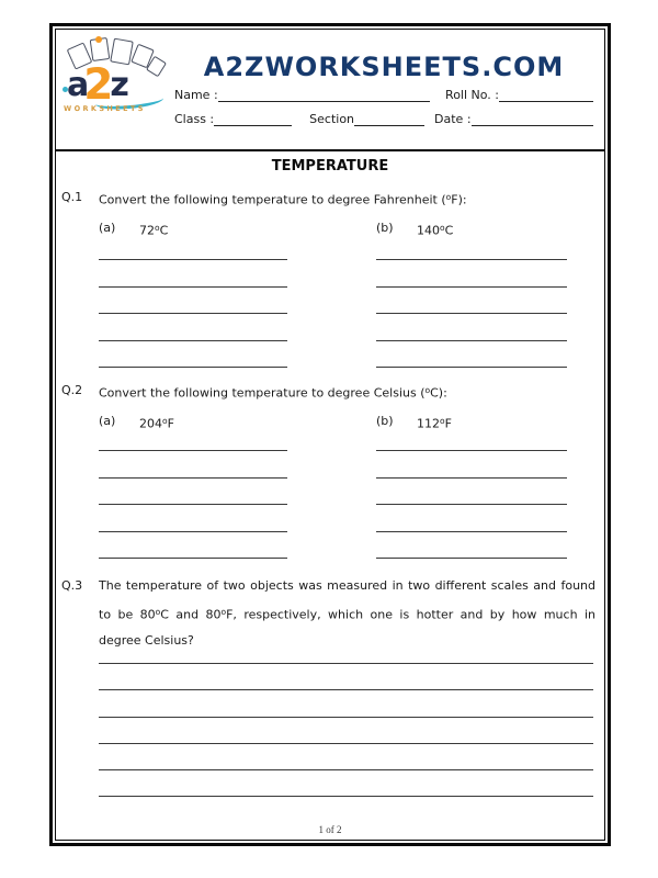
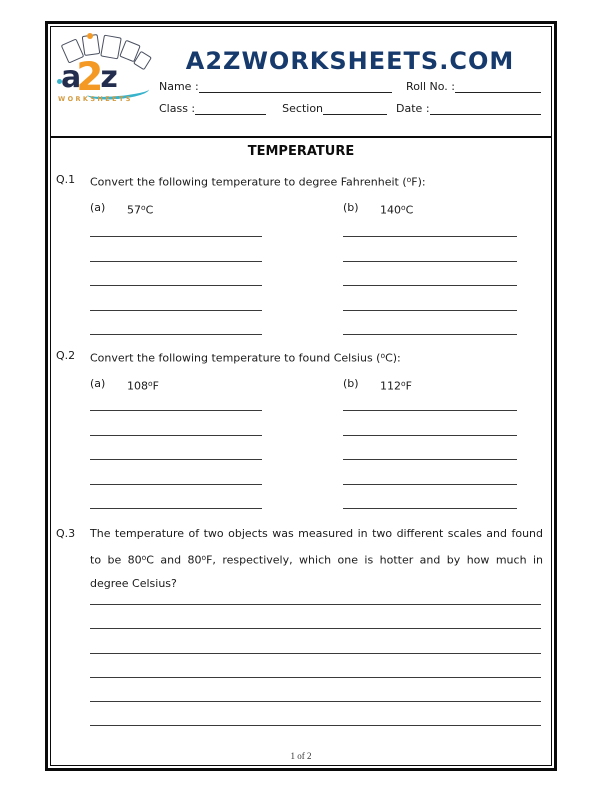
  a2z
  WORKSHEETS
  A2ZWORKSHEETS.COM
  Name :
  Roll No. :
  Class :
  Section
  Date :
  TEMPERATURE
  Q.1
  Convert the following temperature to degree Fahrenheit (oF):
  (a)
- 72oC
+ 57oC
  (b)
  140oC
  Q.2
- Convert the following temperature to degree Celsius (oC):
+ Convert the following temperature to found Celsius (oC):
  (a)
- 204oF
+ 108oF
  (b)
  112oF
  Q.3
  The temperature of two objects was measured in two different scales and found to be 80oC and 80oF, respectively, which one is hotter and by how much in degree Celsius?
  1 of 2
